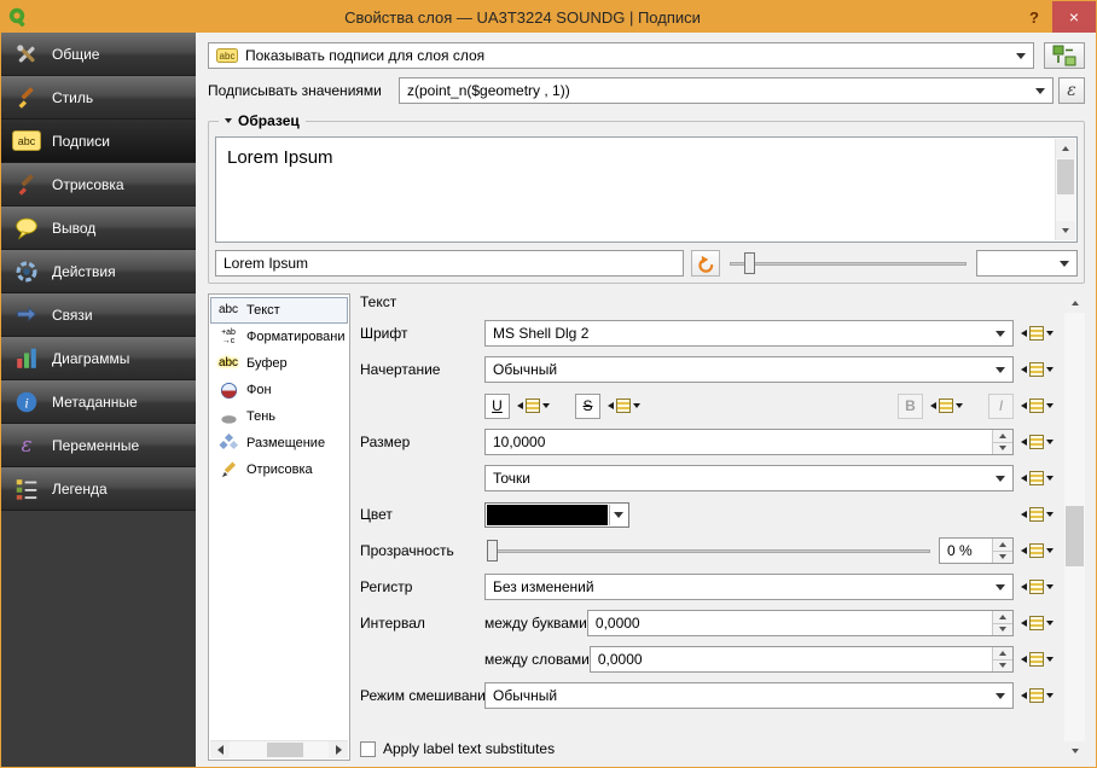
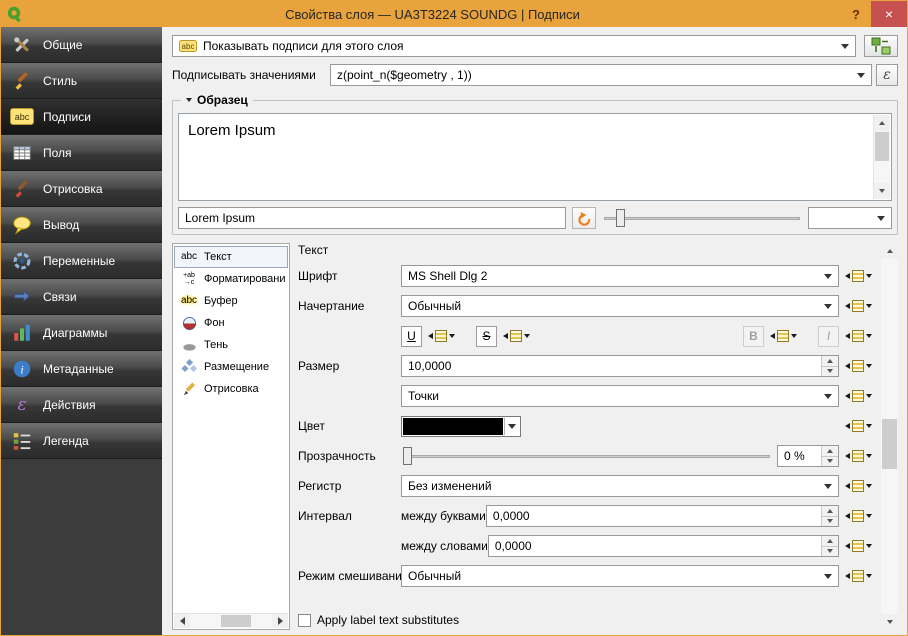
  Свойства слоя — UA3T3224 SOUNDG | Подписи
  ?
  ×
  Общие
  Стиль
  abc
  Подписи
+ Поля
  Отрисовка
  Вывод
- Действия
+ Переменные
  Связи
  Диаграммы
  i
  Метаданные
  ε
- Переменные
+ Действия
  Легенда
  abc
- Показывать подписи для слоя слоя
+ Показывать подписи для этого слоя
  Подписывать значениями
  z(point_n($geometry , 1))
  ε
  Образец
  Lorem Ipsum
  Lorem Ipsum
  abc
  Текст
  Форматировани
  abc
  Буфер
  Фон
  Тень
  Размещение
  Отрисовка
  Текст
  Шрифт
  MS Shell Dlg 2
  Начертание
  Обычный
  U
  S
  B
  I
  Размер
  10,0000
  Точки
  Цвет
  Прозрачность
  0 %
  Регистр
  Без изменений
  Интервал
  между буквами
  0,0000
  между словами
  0,0000
  Режим смешивани
  Обычный
  Apply label text substitutes
